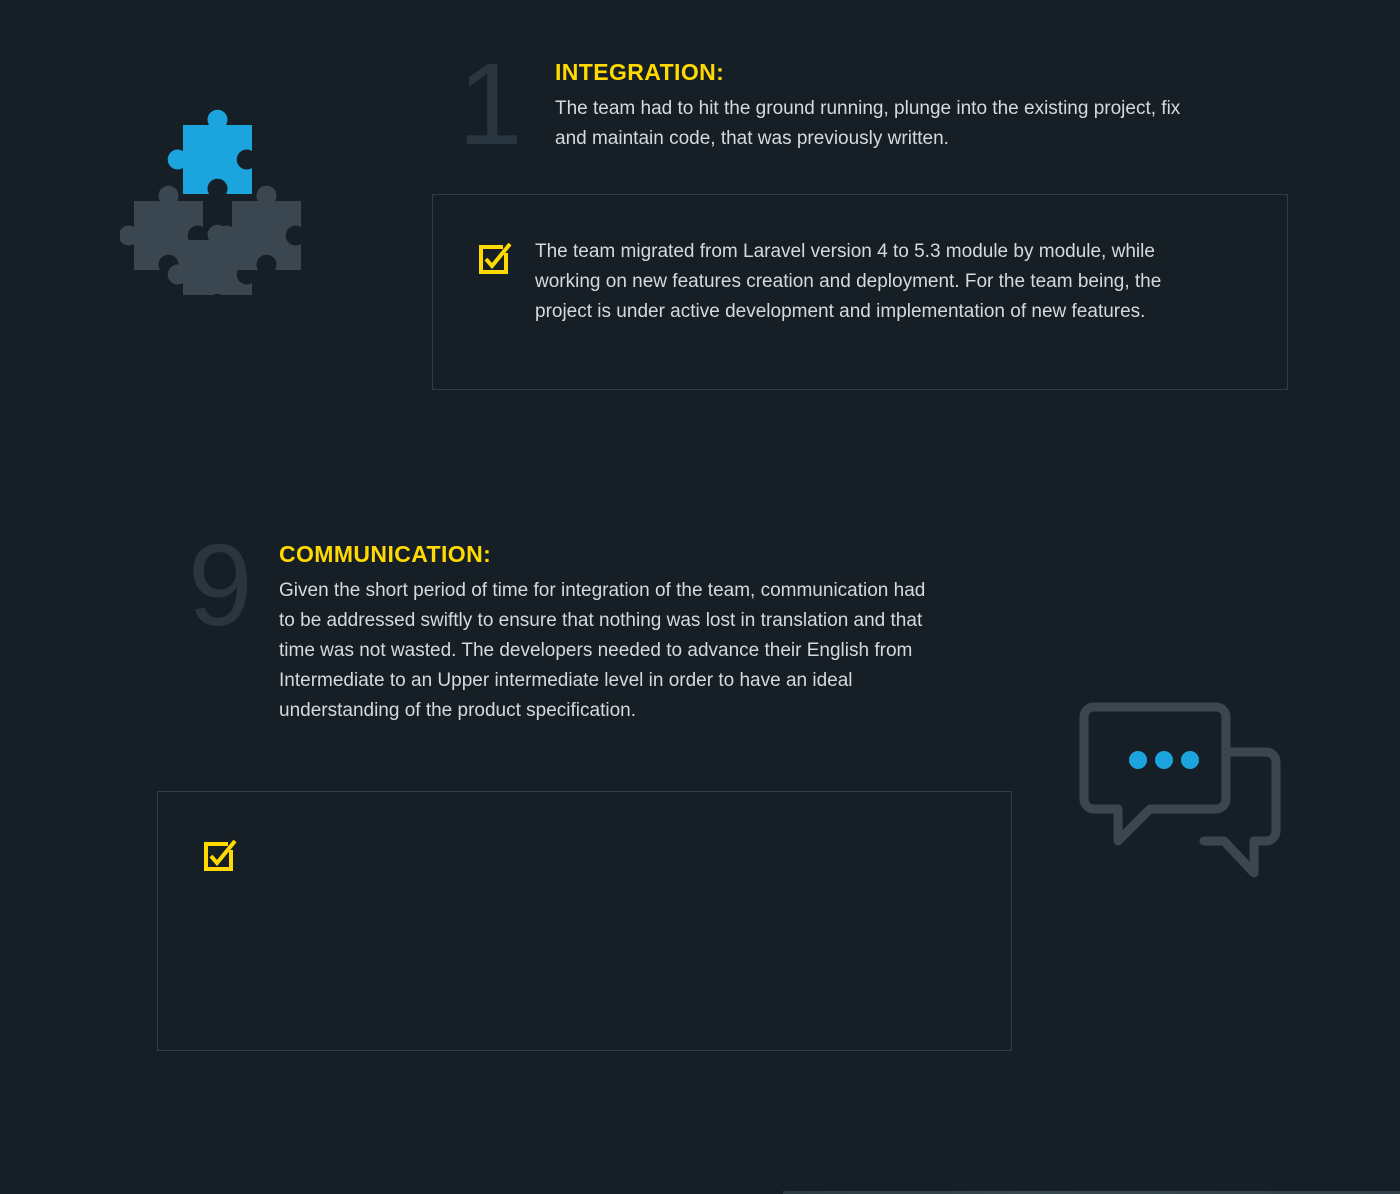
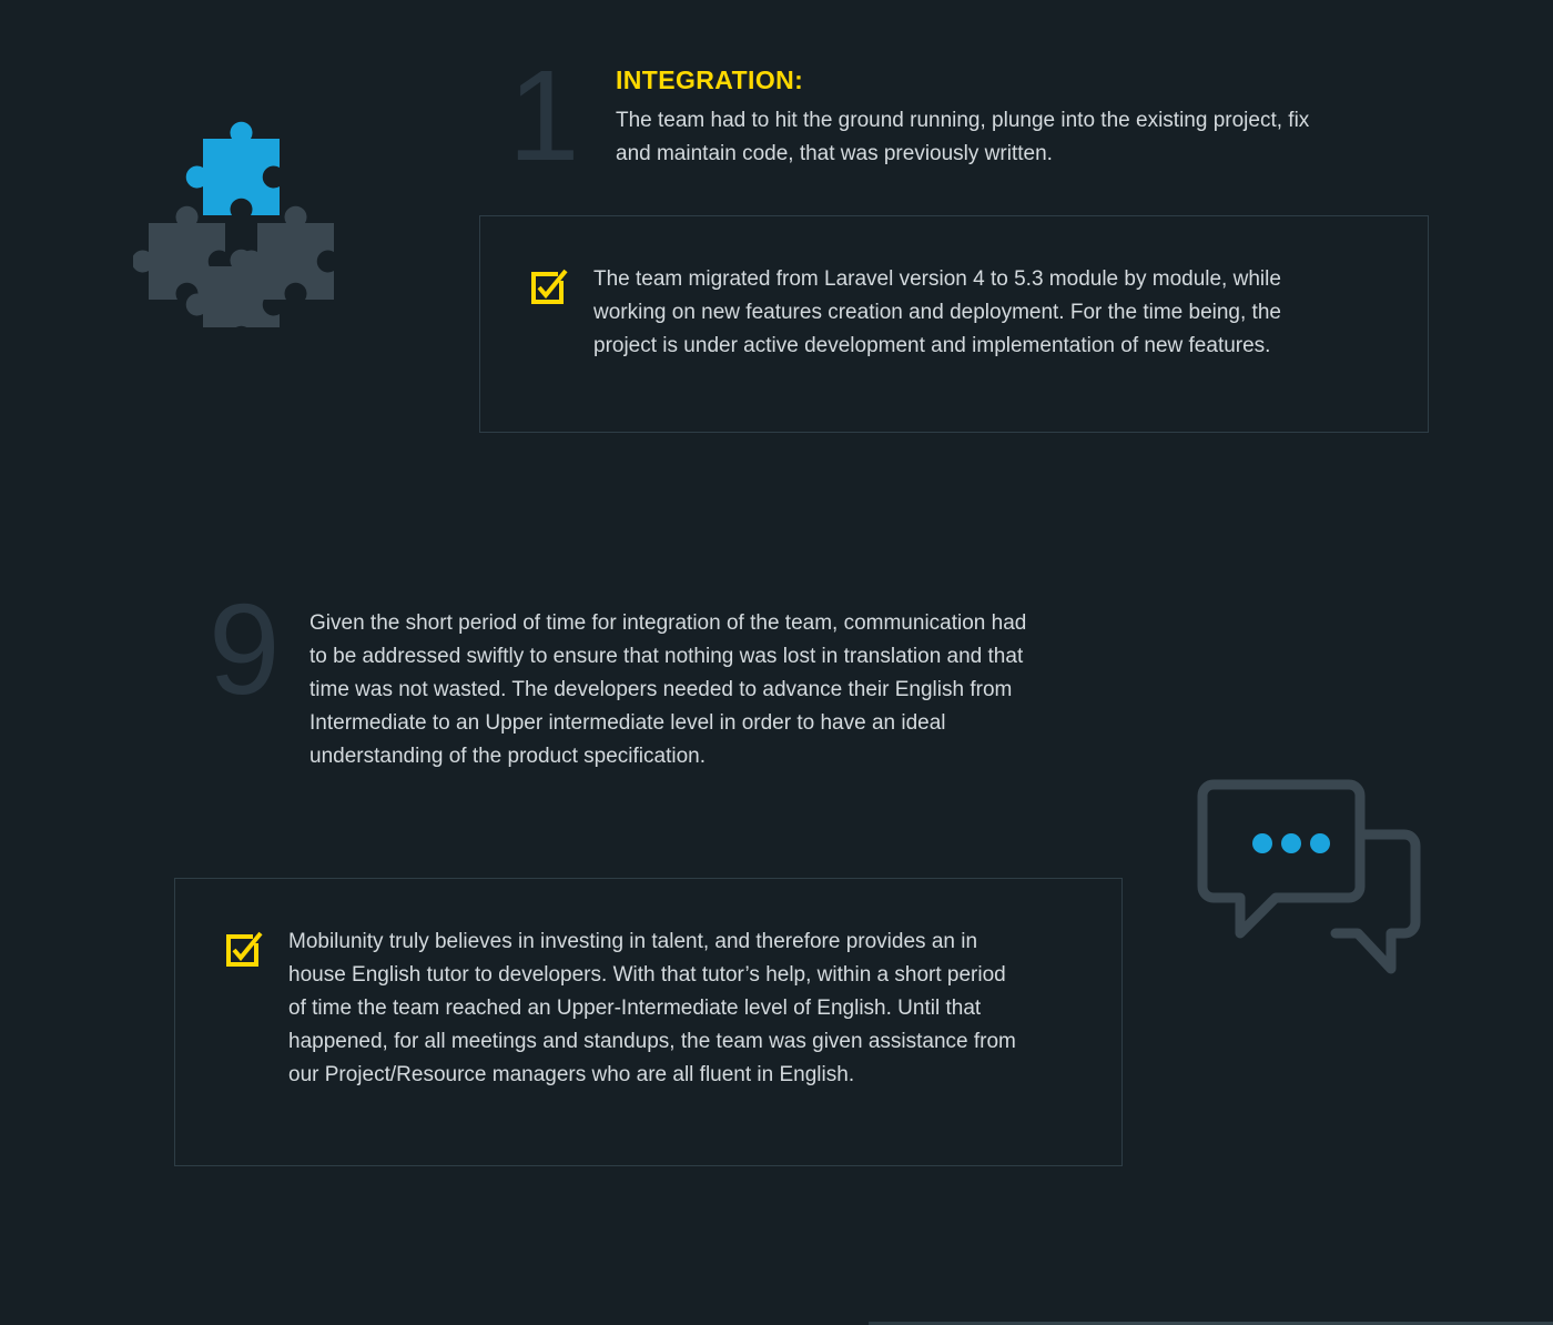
  1
  INTEGRATION:
  The team had to hit the ground running, plunge into the existing project, fix and maintain code, that was previously written.
- The team migrated from Laravel version 4 to 5.3 module by module, while working on new features creation and deployment. For the team being, the project is under active development and implementation of new features.
+ The team migrated from Laravel version 4 to 5.3 module by module, while working on new features creation and deployment. For the time being, the project is under active development and implementation of new features.
  9
- COMMUNICATION:
  Given the short period of time for integration of the team, communication had to be addressed swiftly to ensure that nothing was lost in translation and that time was not wasted. The developers needed to advance their English from Intermediate to an Upper intermediate level in order to have an ideal understanding of the product specification.
+ Mobilunity truly believes in investing in talent, and therefore provides an in house English tutor to developers. With that tutor’s help, within a short period of time the team reached an Upper-Intermediate level of English. Until that happened, for all meetings and standups, the team was given assistance from our Project/Resource managers who are all fluent in English.
